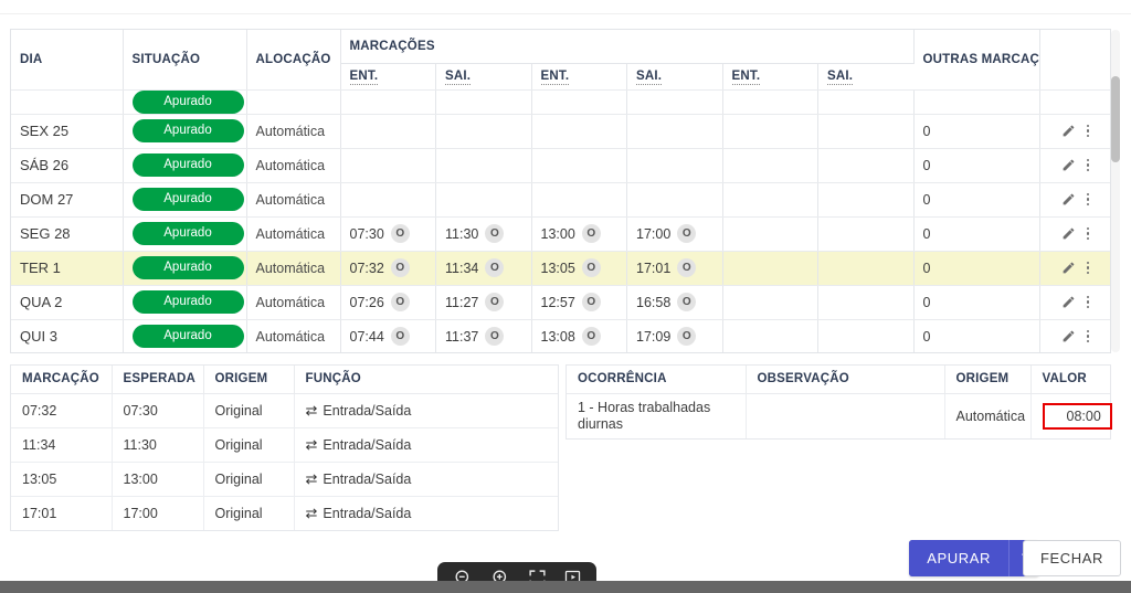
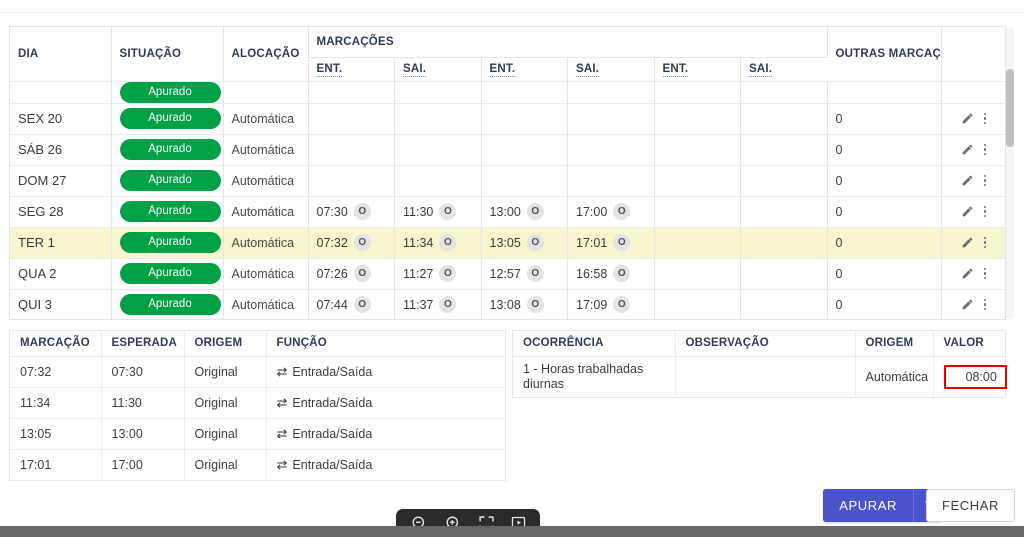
  DIA	SITUAÇÃO	ALOCAÇÃO	MARCAÇÕES	OUTRAS MARCAÇ
  ENT.	SAI.	ENT.	SAI.	ENT.	SAI.
  	Apurado
- SEX 25	Apurado	Automática							0
+ SEX 20	Apurado	Automática							0
  SÁB 26	Apurado	Automática							0
  DOM 27	Apurado	Automática							0
  SEG 28	Apurado	Automática	07:30 O	11:30 O	13:00 O	17:00 O			0
  TER 1	Apurado	Automática	07:32 O	11:34 O	13:05 O	17:01 O			0
  QUA 2	Apurado	Automática	07:26 O	11:27 O	12:57 O	16:58 O			0
  QUI 3	Apurado	Automática	07:44 O	11:37 O	13:08 O	17:09 O			0
  MARCAÇÃO	ESPERADA	ORIGEM	FUNÇÃO
  07:32	07:30	Original	⇄ Entrada/Saída
  11:34	11:30	Original	⇄ Entrada/Saída
  13:05	13:00	Original	⇄ Entrada/Saída
  17:01	17:00	Original	⇄ Entrada/Saída
  OCORRÊNCIA	OBSERVAÇÃO	ORIGEM	VALOR
  1 - Horas trabalhadas diurnas		Automática	08:00
  APURAR
  FECHAR
